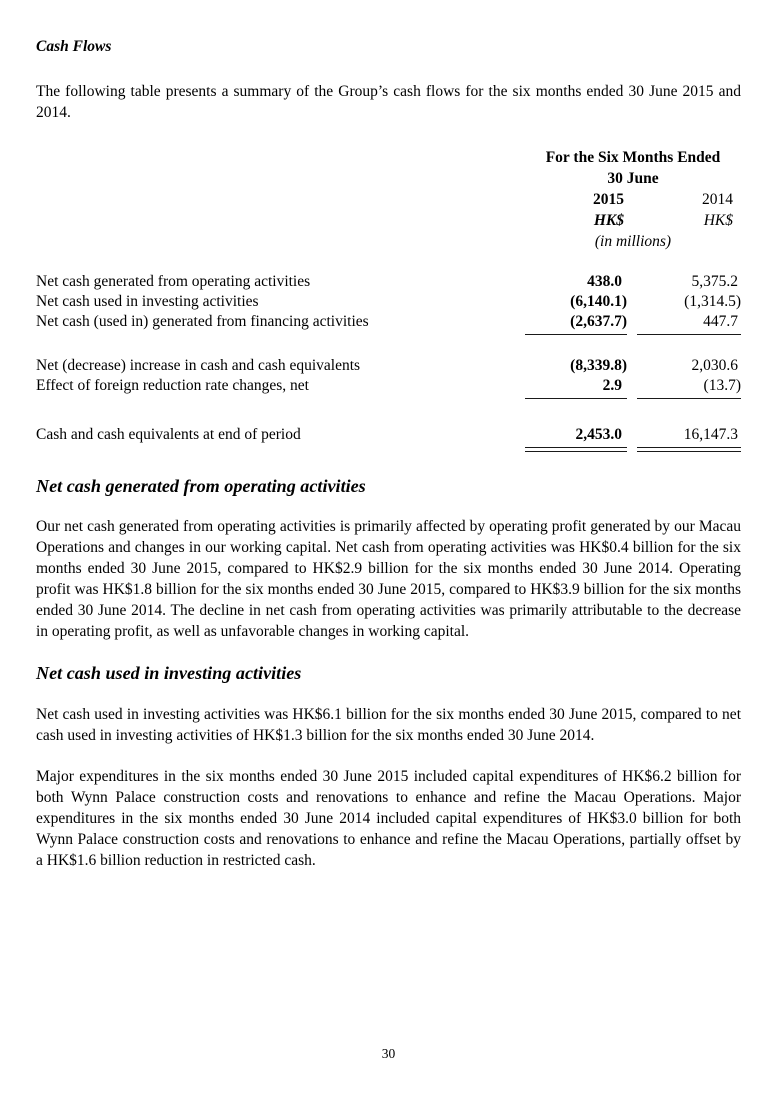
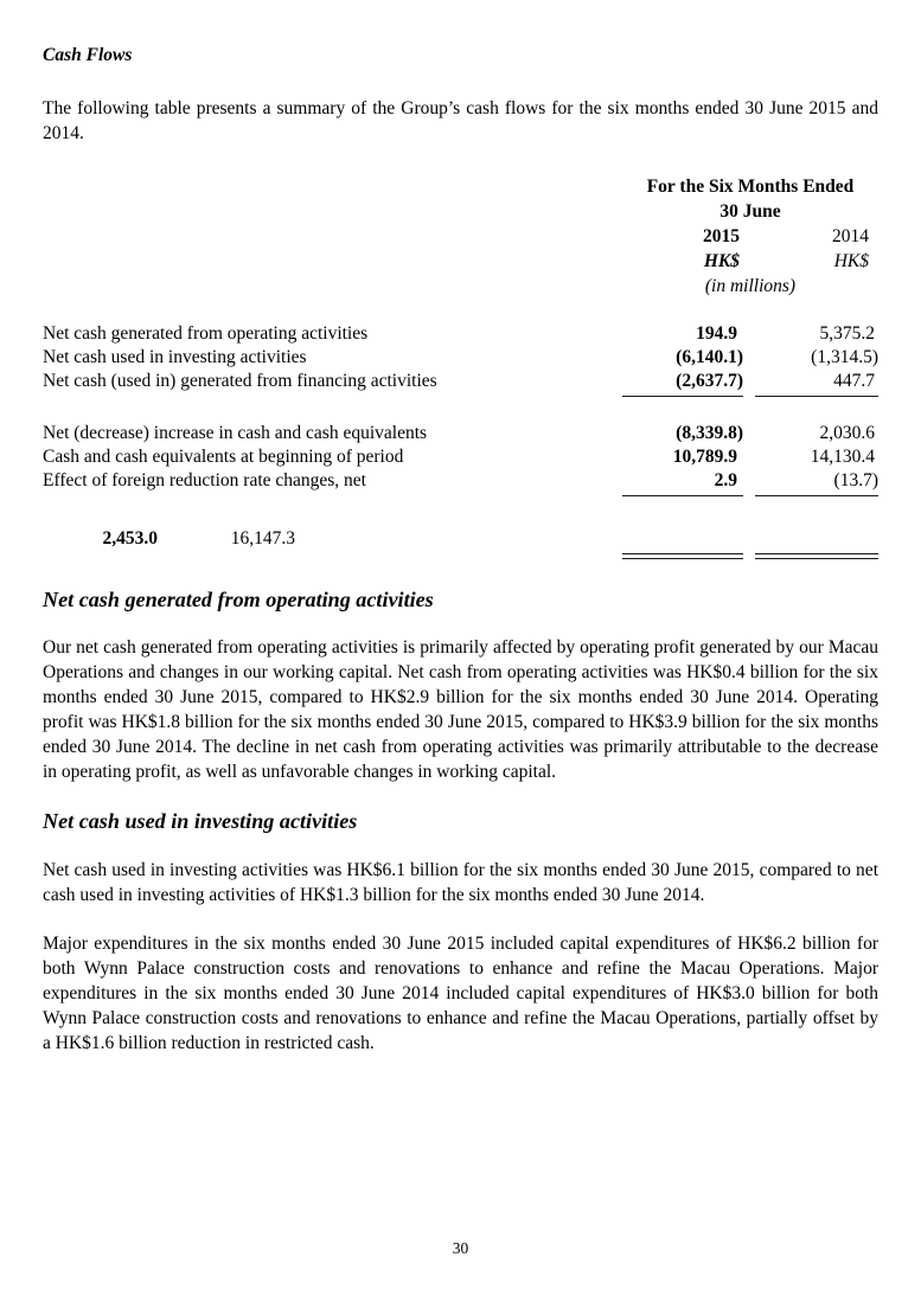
  Cash Flows
  The following table presents a summary of the Group’s cash flows for the six months ended 30 June 2015 and 2014.
  For the Six Months Ended
  30 June
  2015
  2014
  HK$
  HK$
  (in millions)
  Net cash generated from operating activities
- 438.0
+ 194.9
  5,375.2
  Net cash used in investing activities
  (6,140.1)
  (1,314.5)
  Net cash (used in) generated from financing activities
  (2,637.7)
  447.7
  Net (decrease) increase in cash and cash equivalents
  (8,339.8)
  2,030.6
+ Cash and cash equivalents at beginning of period
+ 10,789.9
+ 14,130.4
  Effect of foreign reduction rate changes, net
  2.9
  (13.7)
- Cash and cash equivalents at end of period
  2,453.0
  16,147.3
  Net cash generated from operating activities
  Our net cash generated from operating activities is primarily affected by operating profit generated by our Macau Operations and changes in our working capital. Net cash from operating activities was HK$0.4 billion for the six months ended 30 June 2015, compared to HK$2.9 billion for the six months ended 30 June 2014. Operating profit was HK$1.8 billion for the six months ended 30 June 2015, compared to HK$3.9 billion for the six months ended 30 June 2014. The decline in net cash from operating activities was primarily attributable to the decrease in operating profit, as well as unfavorable changes in working capital.
  Net cash used in investing activities
  Net cash used in investing activities was HK$6.1 billion for the six months ended 30 June 2015, compared to net cash used in investing activities of HK$1.3 billion for the six months ended 30 June 2014.
  Major expenditures in the six months ended 30 June 2015 included capital expenditures of HK$6.2 billion for both Wynn Palace construction costs and renovations to enhance and refine the Macau Operations. Major expenditures in the six months ended 30 June 2014 included capital expenditures of HK$3.0 billion for both Wynn Palace construction costs and renovations to enhance and refine the Macau Operations, partially offset by a HK$1.6 billion reduction in restricted cash.
  30
